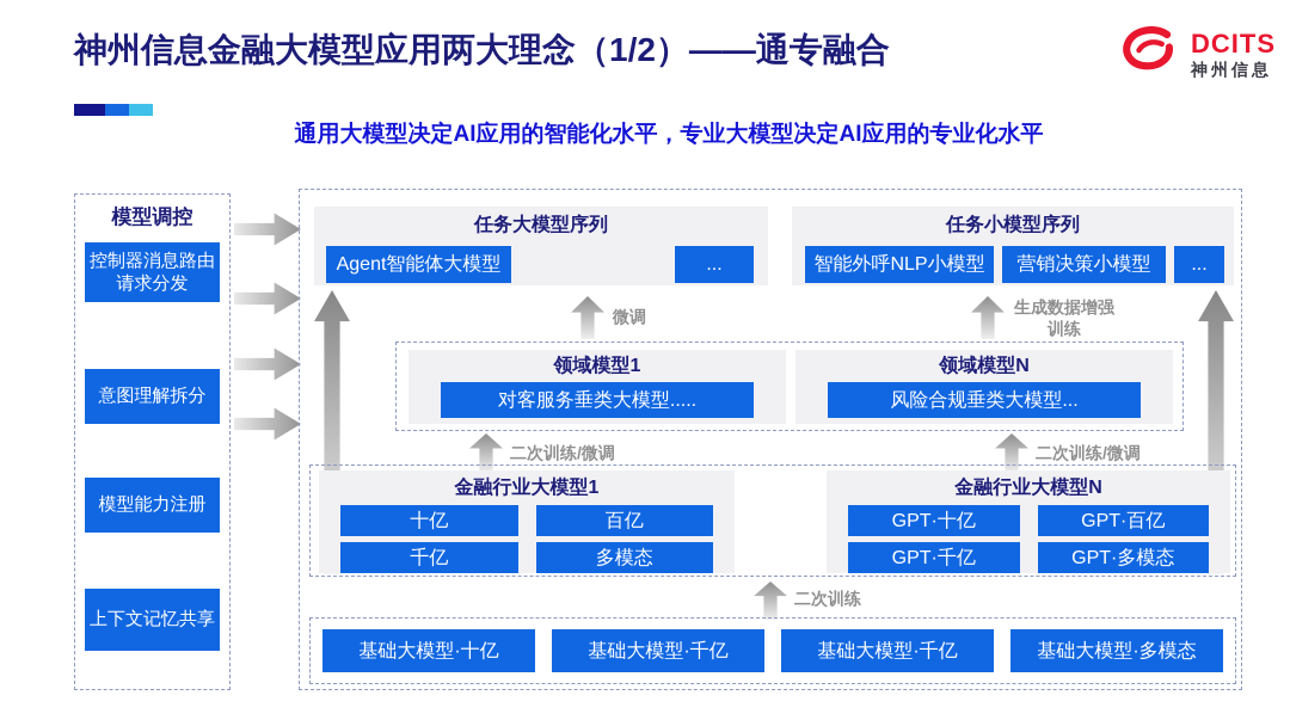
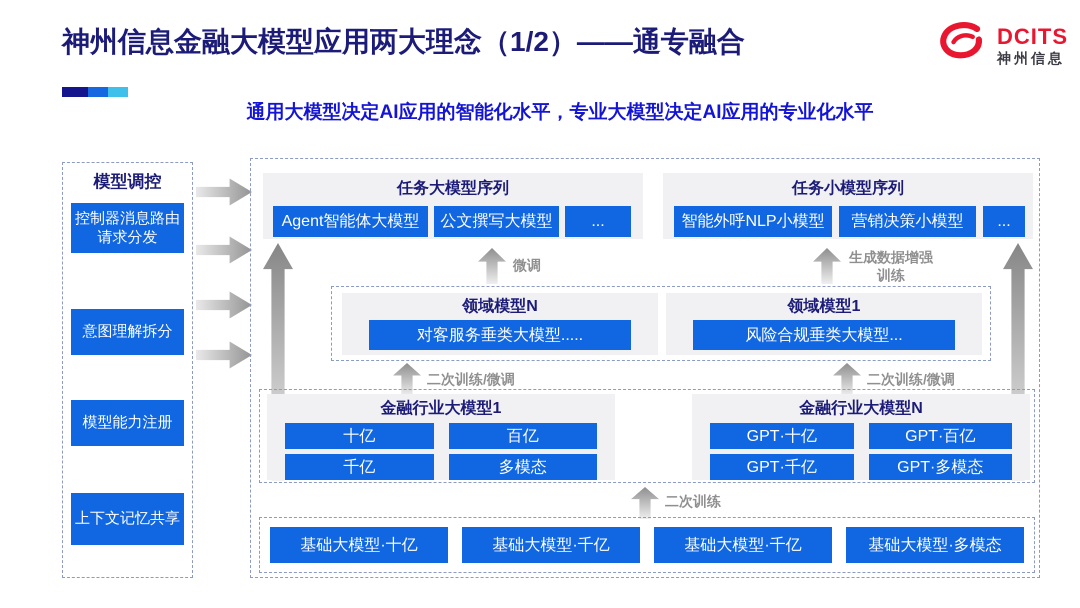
  神州信息金融大模型应用两大理念（1/2）——通专融合
  DCITS
  神州信息
  通用大模型决定AI应用的智能化水平，专业大模型决定AI应用的专业化水平
  模型调控
  控制器消息路由请求分发
  意图理解拆分
  模型能力注册
  上下文记忆共享
  任务大模型序列
  Agent智能体大模型
+ 公文撰写大模型
  ...
  任务小模型序列
  智能外呼NLP小模型
  营销决策小模型
  ...
  微调
  生成数据增强训练
- 领域模型1
+ 领域模型N
  对客服务垂类大模型.....
- 领域模型N
+ 领域模型1
  风险合规垂类大模型...
  二次训练/微调
  二次训练/微调
  金融行业大模型1
  十亿
  百亿
  千亿
  多模态
  金融行业大模型N
  GPT·十亿
  GPT·百亿
  GPT·千亿
  GPT·多模态
  二次训练
  基础大模型·十亿
  基础大模型·千亿
  基础大模型·千亿
  基础大模型·多模态
